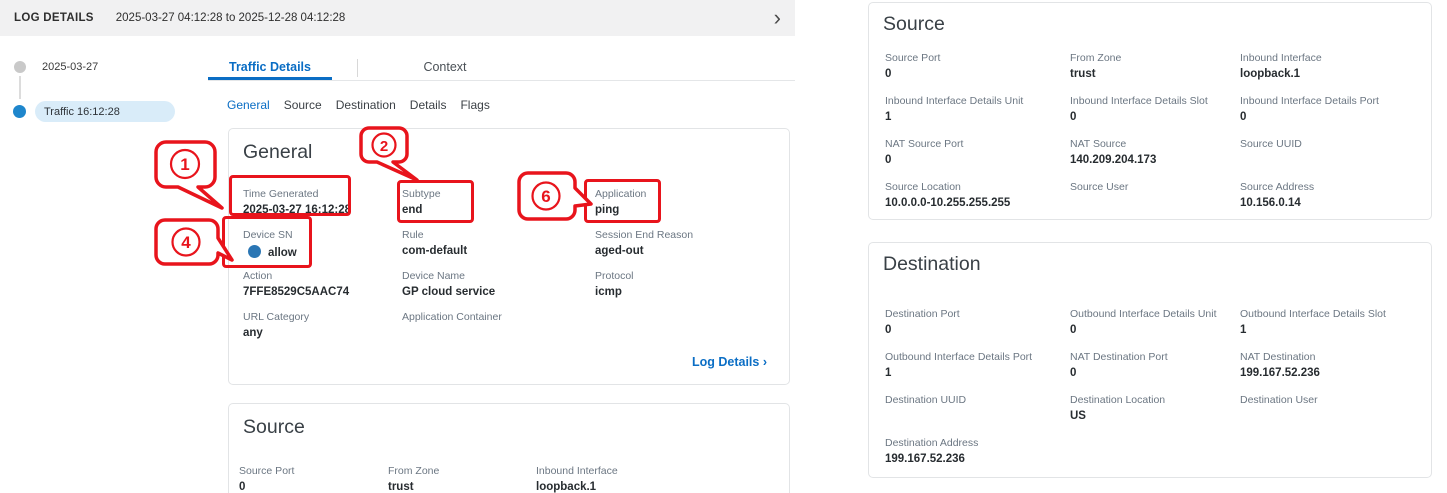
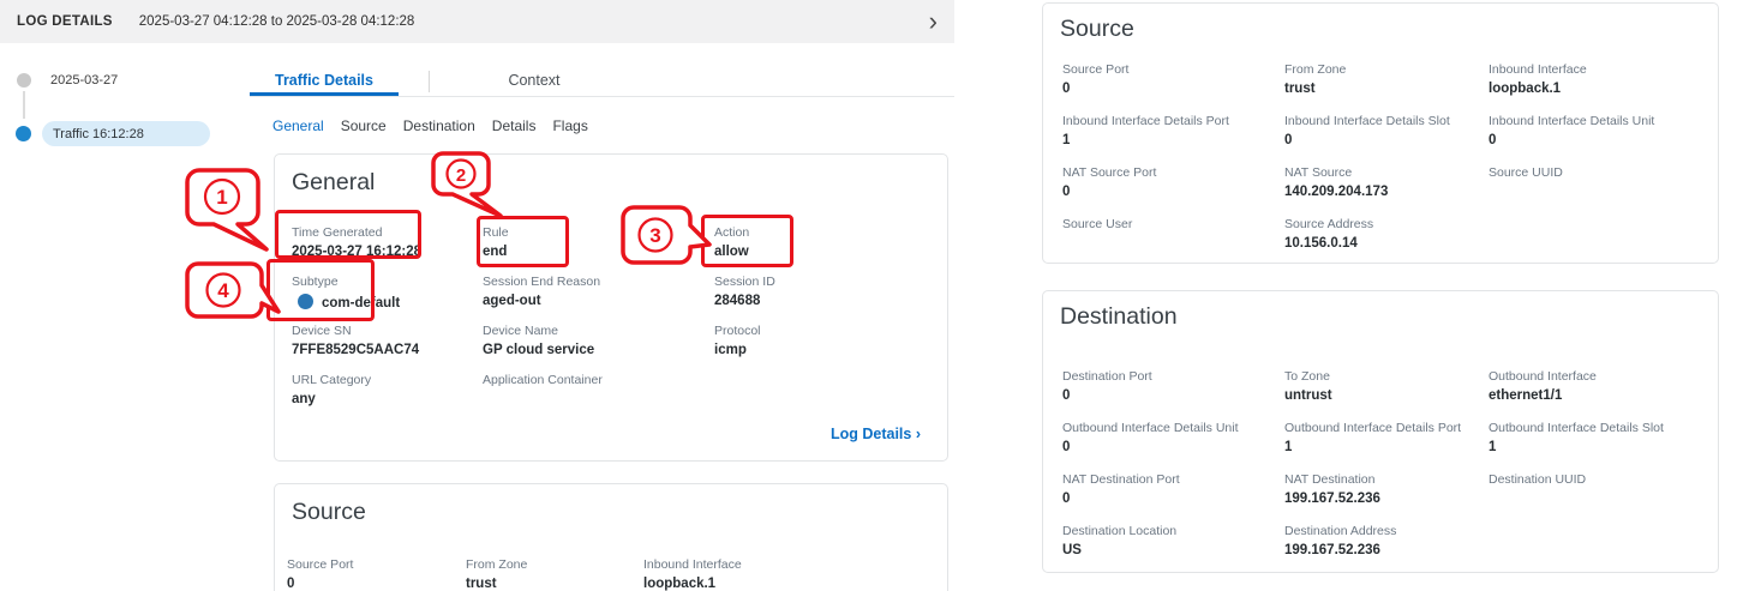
  LOG DETAILS
- 2025-03-27 04:12:28 to 2025-12-28 04:12:28
+ 2025-03-27 04:12:28 to 2025-03-28 04:12:28
  ›
  2025-03-27
  Traffic 16:12:28
  Traffic Details
  Context
  General
  Source
  Destination
  Details
  Flags
  General
  Time Generated
  2025-03-27 16:12:28
- Subtype
+ Rule
  end
- Application
- ping
- Device SN
+ Action
  allow
- Rule
+ Subtype
  com-default
  Session End Reason
  aged-out
+ Session ID
+ 284688
- Action
+ Device SN
  7FFE8529C5AAC74
  Device Name
  GP cloud service
  Protocol
  icmp
  URL Category
  any
  Application Container
  Log Details ›
  Source
  Source Port
  0
  From Zone
  trust
  Inbound Interface
  loopback.1
  Source
  Source Port
  0
  From Zone
  trust
  Inbound Interface
  loopback.1
- Inbound Interface Details Unit
+ Inbound Interface Details Port
  1
  Inbound Interface Details Slot
  0
- Inbound Interface Details Port
+ Inbound Interface Details Unit
  0
  NAT Source Port
  0
  NAT Source
  140.209.204.173
  Source UUID
- Source Location
- 10.0.0.0-10.255.255.255
  Source User
  Source Address
  10.156.0.14
  Destination
  Destination Port
  0
+ To Zone
+ untrust
+ Outbound Interface
+ ethernet1/1
  Outbound Interface Details Unit
  0
- Outbound Interface Details Slot
+ Outbound Interface Details Port
  1
- Outbound Interface Details Port
+ Outbound Interface Details Slot
  1
  NAT Destination Port
  0
  NAT Destination
  199.167.52.236
  Destination UUID
  Destination Location
  US
- Destination User
  Destination Address
  199.167.52.236
  1
  2
- 6
+ 3
  4
